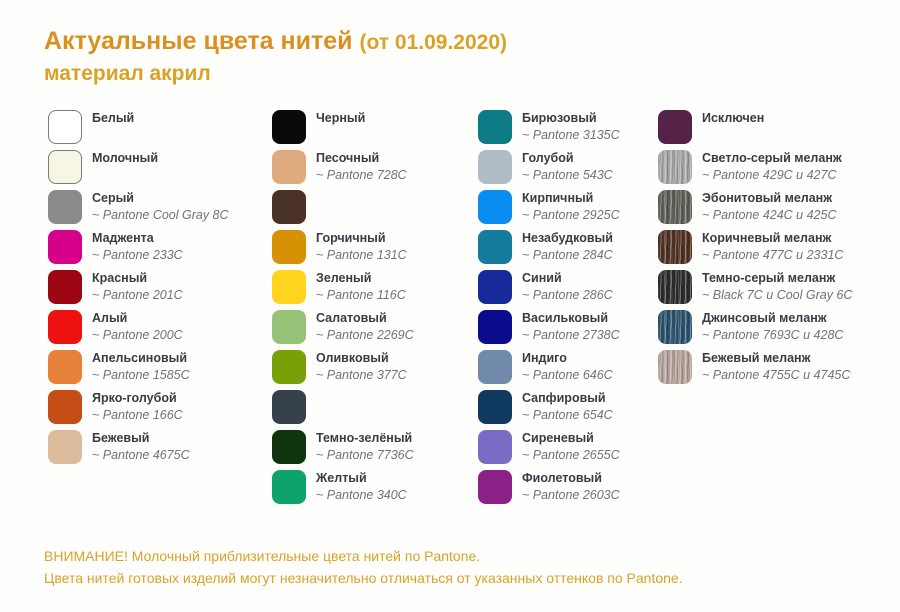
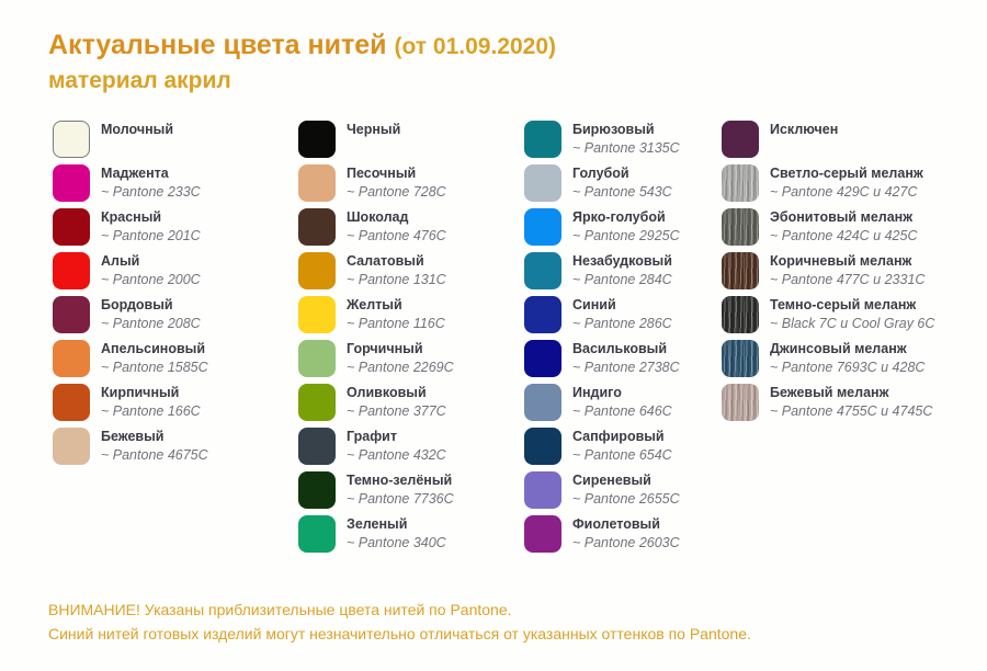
  Актуальные цвета нитей (от 01.09.2020)
  материал акрил
- Белый
  Молочный
- Серый
- ~ Pantone Cool Gray 8C
  Маджента
  ~ Pantone 233C
  Красный
  ~ Pantone 201C
  Алый
  ~ Pantone 200C
+ Бордовый
+ ~ Pantone 208C
  Апельсиновый
  ~ Pantone 1585C
- Ярко-голубой
+ Кирпичный
  ~ Pantone 166C
  Бежевый
  ~ Pantone 4675C
  Черный
  Песочный
  ~ Pantone 728C
+ Шоколад
+ ~ Pantone 476C
- Горчичный
+ Салатовый
  ~ Pantone 131C
- Зеленый
+ Желтый
  ~ Pantone 116C
- Салатовый
+ Горчичный
  ~ Pantone 2269C
  Оливковый
  ~ Pantone 377C
+ Графит
+ ~ Pantone 432C
  Темно-зелёный
  ~ Pantone 7736C
- Желтый
+ Зеленый
  ~ Pantone 340C
  Бирюзовый
  ~ Pantone 3135C
  Голубой
  ~ Pantone 543C
- Кирпичный
+ Ярко-голубой
  ~ Pantone 2925C
  Незабудковый
  ~ Pantone 284C
  Синий
  ~ Pantone 286C
  Васильковый
  ~ Pantone 2738C
  Индиго
  ~ Pantone 646C
  Сапфировый
  ~ Pantone 654C
  Сиреневый
  ~ Pantone 2655C
  Фиолетовый
  ~ Pantone 2603C
  Исключен
  Светло-серый меланж
  ~ Pantone 429C и 427C
  Эбонитовый меланж
  ~ Pantone 424C и 425C
  Коричневый меланж
  ~ Pantone 477C и 2331C
  Темно-серый меланж
  ~ Black 7C и Cool Gray 6C
  Джинсовый меланж
  ~ Pantone 7693C и 428C
  Бежевый меланж
  ~ Pantone 4755C и 4745C
- ВНИМАНИЕ! Молочный приблизительные цвета нитей по Pantone.
+ ВНИМАНИЕ! Указаны приблизительные цвета нитей по Pantone.
- Цвета нитей готовых изделий могут незначительно отличаться от указанных оттенков по Pantone.
+ Синий нитей готовых изделий могут незначительно отличаться от указанных оттенков по Pantone.
